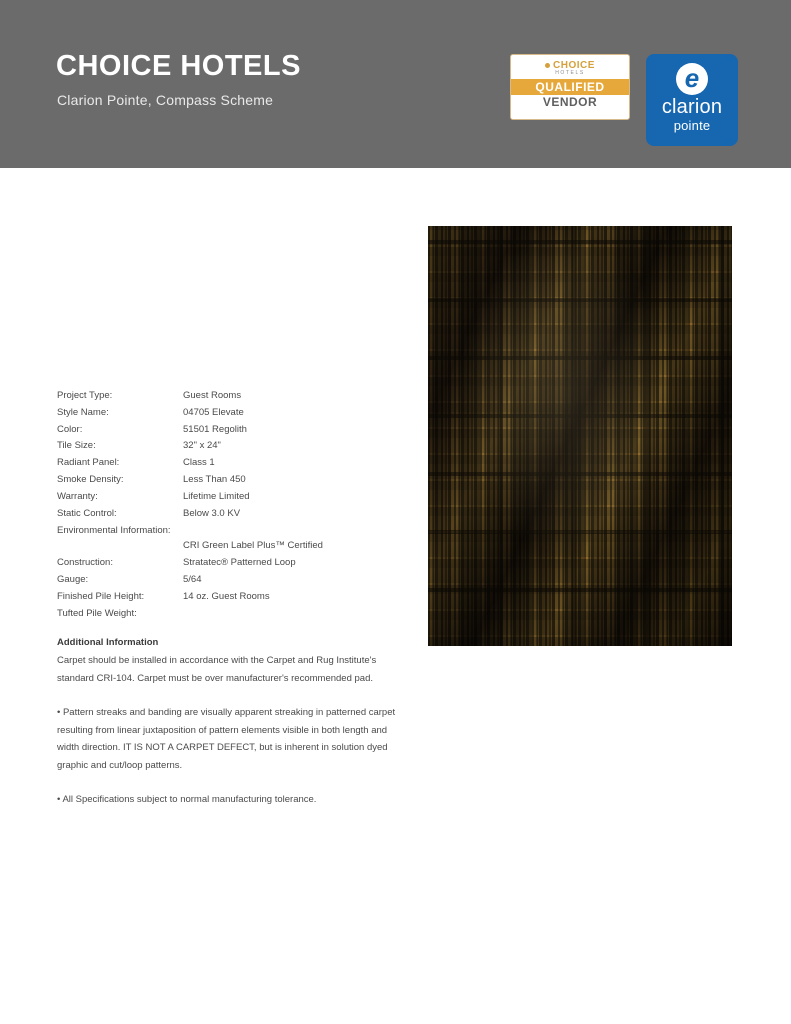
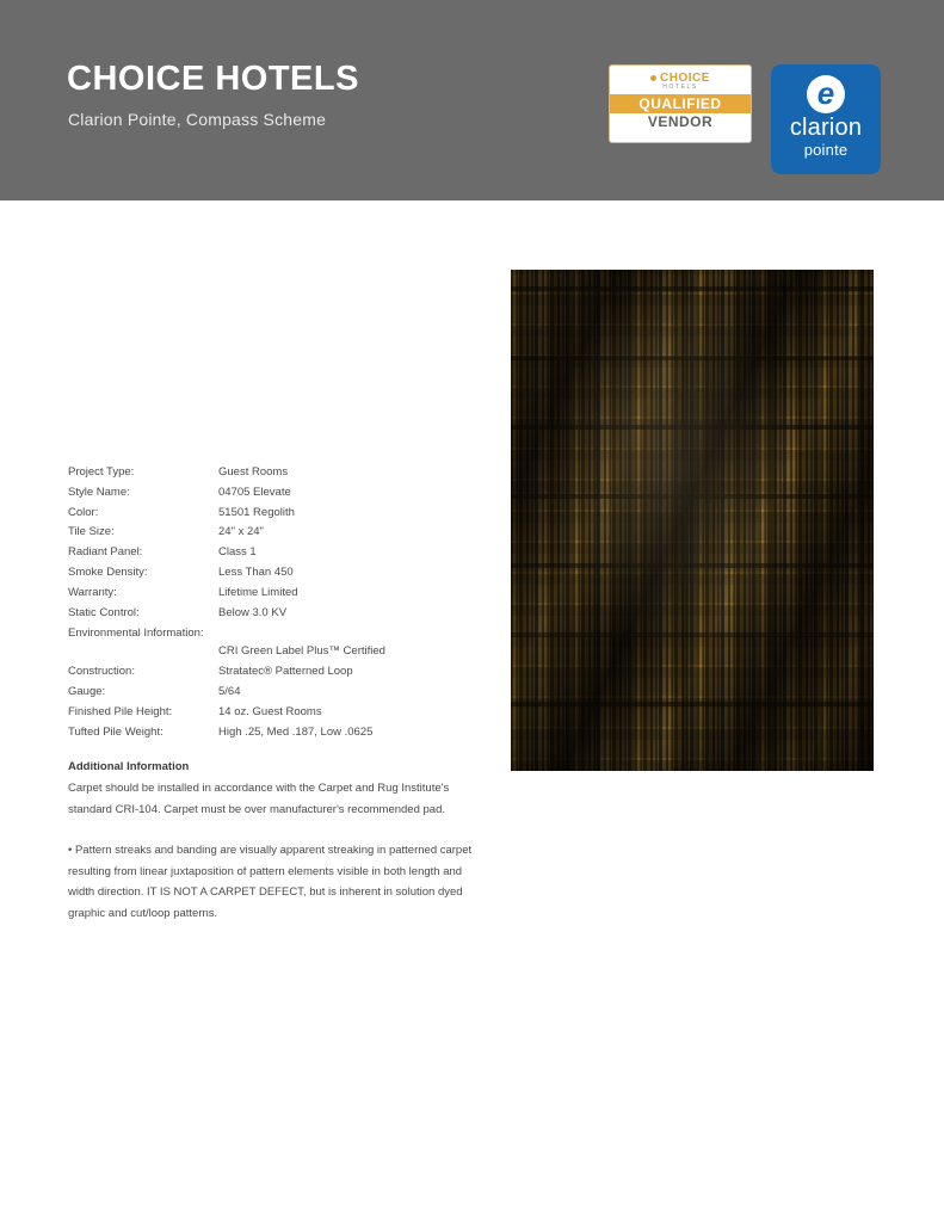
  CHOICE HOTELS
  Clarion Pointe, Compass Scheme
  CHOICE
  QUALIFIED
  VENDOR
  clarion
  pointe
  Project Type:
  Guest Rooms
  Style Name:
  04705 Elevate
  Color:
  51501 Regolith
  Tile Size:
- 32" x 24"
+ 24" x 24"
  Radiant Panel:
  Class 1
  Smoke Density:
  Less Than 450
  Warranty:
  Lifetime Limited
  Static Control:
  Below 3.0 KV
  Environmental Information:
  CRI Green Label Plus™ Certified
  Construction:
  Stratatec® Patterned Loop
  Gauge:
  5/64
  Finished Pile Height:
  14 oz. Guest Rooms
  Tufted Pile Weight:
+ High .25, Med .187, Low .0625
  Additional Information
  Carpet should be installed in accordance with the Carpet and Rug Institute's standard CRI-104. Carpet must be over manufacturer's recommended pad.
  • Pattern streaks and banding are visually apparent streaking in patterned carpet resulting from linear juxtaposition of pattern elements visible in both length and width direction. IT IS NOT A CARPET DEFECT, but is inherent in solution dyed graphic and cut/loop patterns.
- • All Specifications subject to normal manufacturing tolerance.
